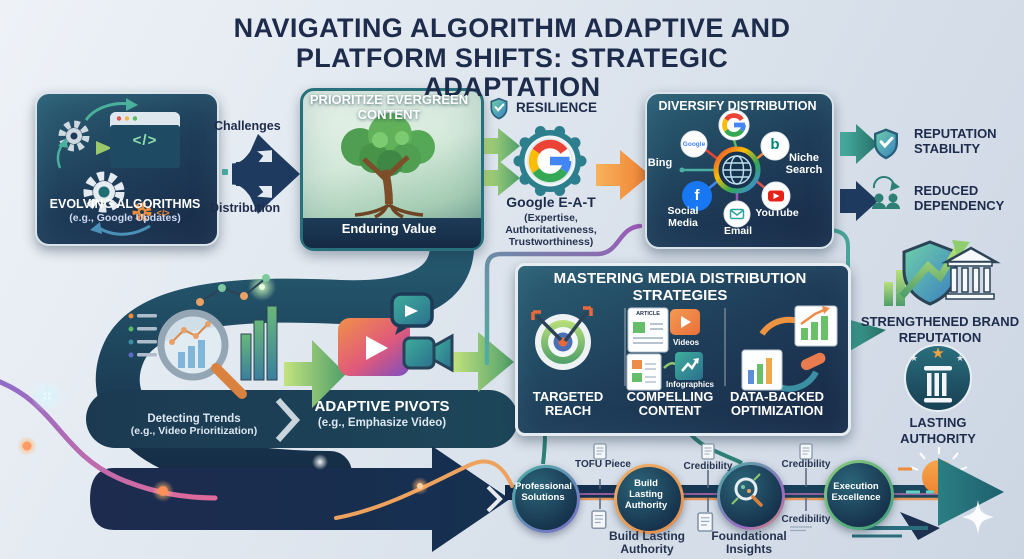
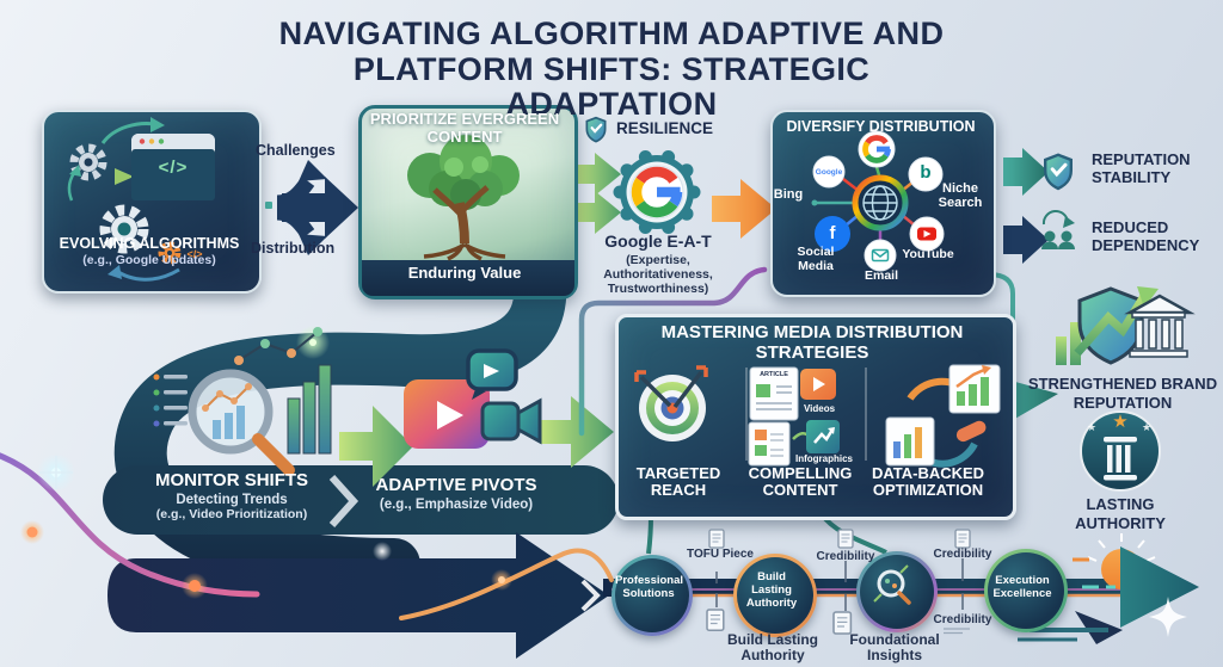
  NAVIGATING ALGORITHM ADAPTIVE AND PLATFORM SHIFTS: STRATEGIC ADAPTATION
  EVOLVING ALGORITHMS
  (e.g., Google Updates)
  </>
  </>
  Challenges
  Distribution
  PRIORITIZE EVERGREEN CONTENT
  Enduring Value
  RESILIENCE
  Google E-A-T
  (Expertise, Authoritativeness, Trustworthiness)
  DIVERSIFY DISTRIBUTION
  b
  f
  Bing
  Niche Search
  Social Media
  Email
  YouTube
  REPUTATION STABILITY
  REDUCED DEPENDENCY
+ MONITOR SHIFTS
  Detecting Trends
  (e.g., Video Prioritization)
  ADAPTIVE PIVOTS
  (e.g., Emphasize Video)
  MASTERING MEDIA DISTRIBUTION STRATEGIES
  TARGETED REACH
  COMPELLING CONTENT
  DATA-BACKED OPTIMIZATION
  Videos
  Infographics
  STRENGTHENED BRAND REPUTATION
  LASTING AUTHORITY
  ★
  ★
  ★
  Professional Solutions
  TOFU Piece
  Build Lasting Authority
  Build Lasting Authority
  Credibility
  Foundational Insights
  Credibility
  Credibility
  Execution Excellence
